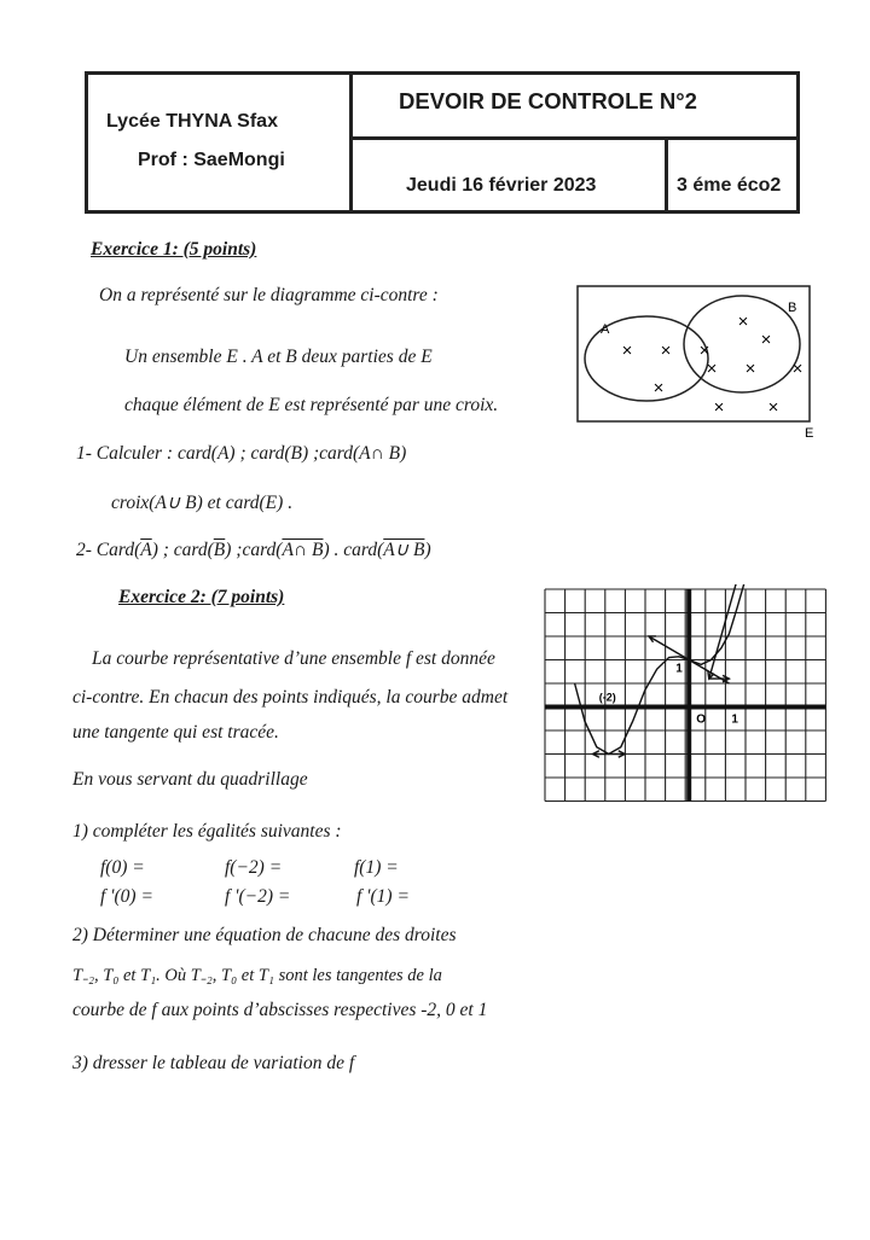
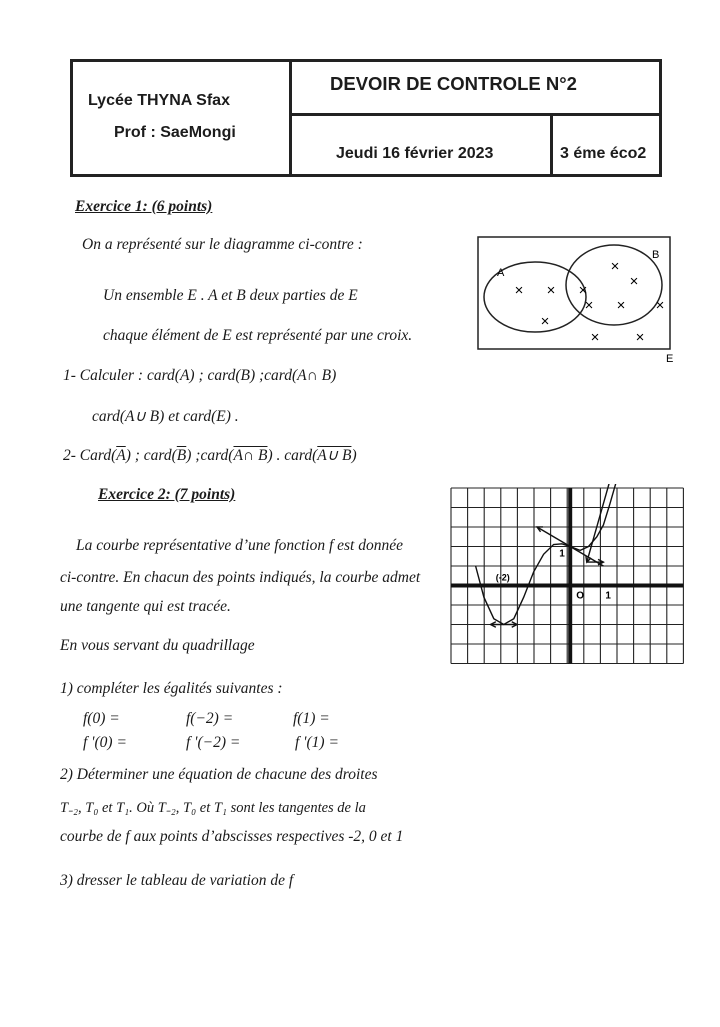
  Lycée THYNA Sfax
  Prof : SaeMongi
  DEVOIR DE CONTROLE N°2
  Jeudi 16 février 2023
  3 éme éco2
- Exercice 1: (5 points)
+ Exercice 1: (6 points)
  On a représenté sur le diagramme ci-contre :
  Un ensemble E . A et B deux parties de E
  chaque élément de E est représenté par une croix.
  1- Calculer : card(A) ; card(B) ;card(A∩ B)
- croix(A∪ B) et card(E) .
+ card(A∪ B) et card(E) .
  2- Card(A) ; card(B) ;card(A∩ B) . card(A∪ B)
  A
  B
  E
  ×
  ×
  ×
  ×
  ×
  ×
  ×
  ×
  ×
  ×
  ×
  Exercice 2: (7 points)
- La courbe représentative d’une ensemble f est donnée
+ La courbe représentative d’une fonction f est donnée
  ci-contre. En chacun des points indiqués, la courbe admet
  une tangente qui est tracée.
  En vous servant du quadrillage
  1) compléter les égalités suivantes :
  f(0) =
  f(−2) =
  f(1) =
  f '(0) =
  f '(−2) =
  f '(1) =
  2) Déterminer une équation de chacune des droites
  T₋₂, T₀ et T₁. Où T₋₂, T₀ et T₁ sont les tangentes de la
  courbe de f aux points d’abscisses respectives -2, 0 et 1
  3) dresser le tableau de variation de f
  O
  1
  1
  (-2)
